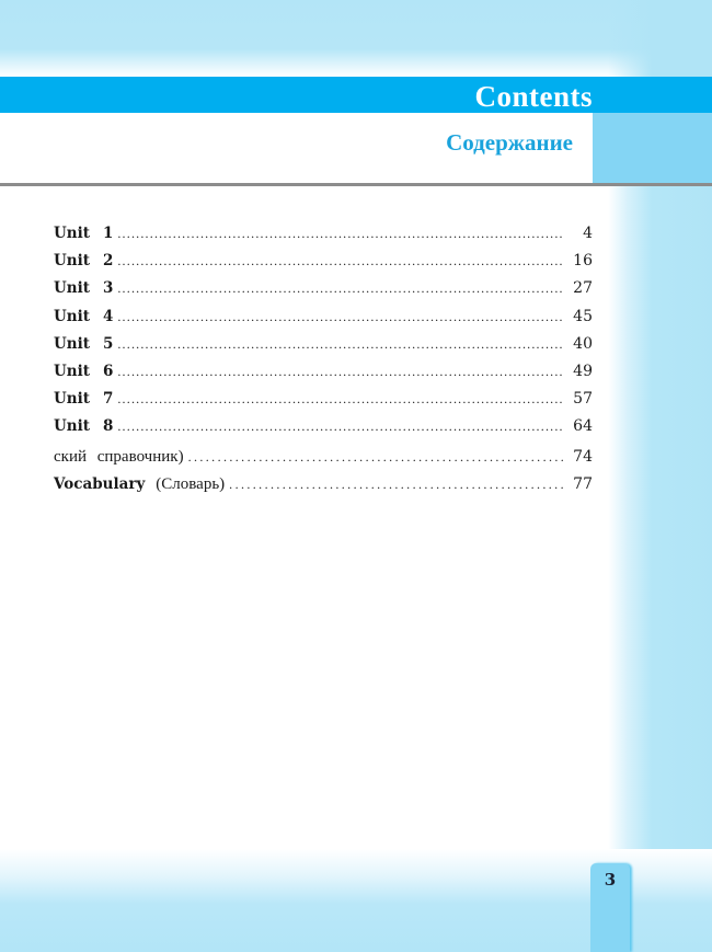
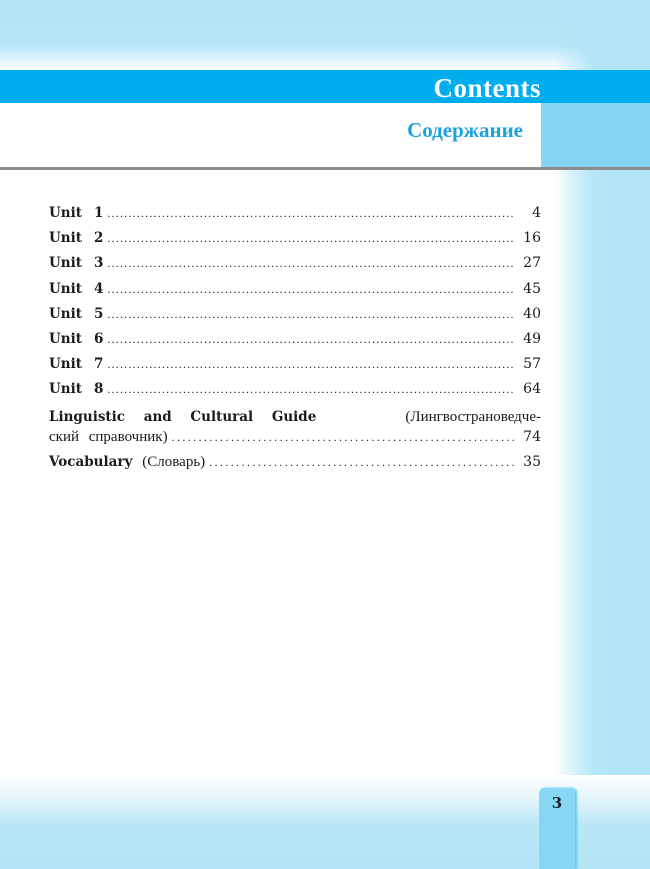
  Contents
  Содержание
  Unit
  1
  .................................................................................................
  4
  Unit
  2
  .................................................................................................
  16
  Unit
  3
  .................................................................................................
  27
  Unit
  4
  .................................................................................................
  45
  Unit
  5
  .................................................................................................
  40
  Unit
  6
  .................................................................................................
  49
  Unit
  7
  .................................................................................................
  57
  Unit
  8
  .................................................................................................
  64
+ Linguistic and Cultural Guide
+ (Лингвострановедче-
  ский справочник)
  74
  Vocabulary
  (Словарь)
- 77
+ 35
  3
